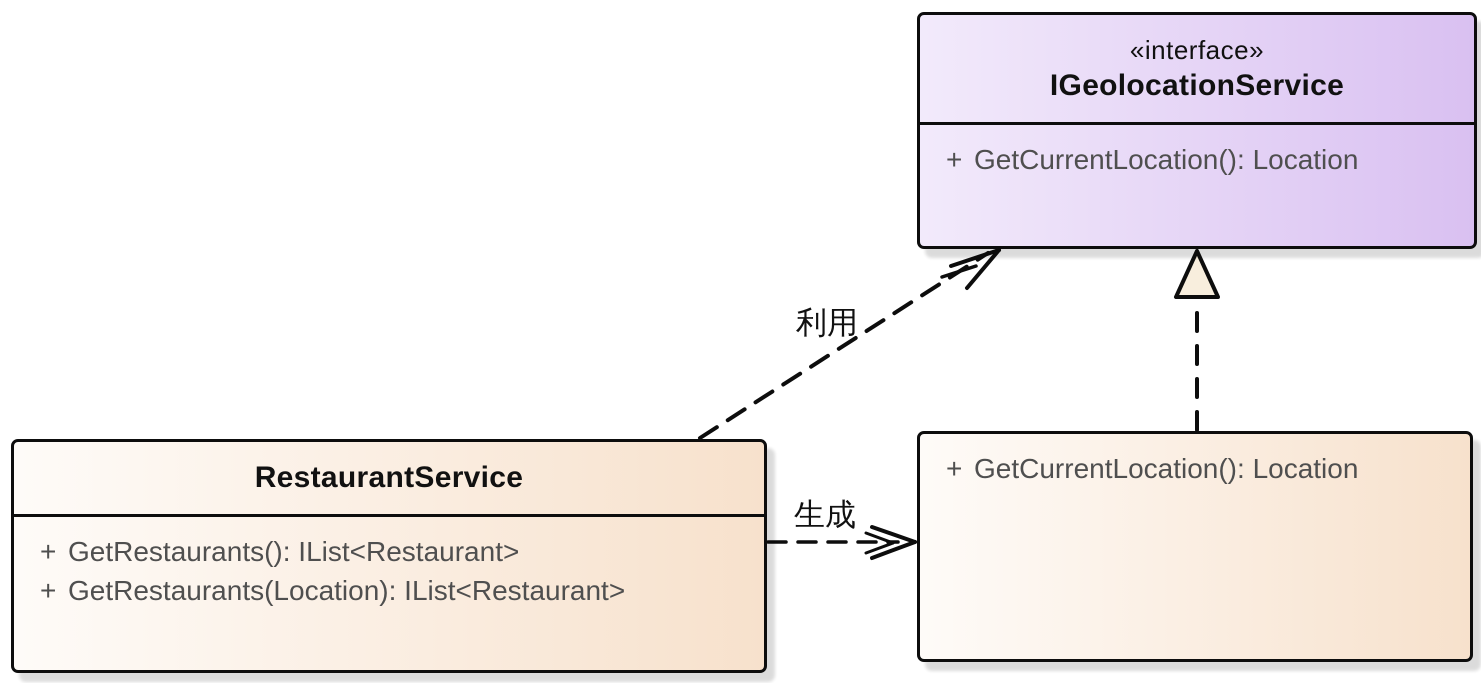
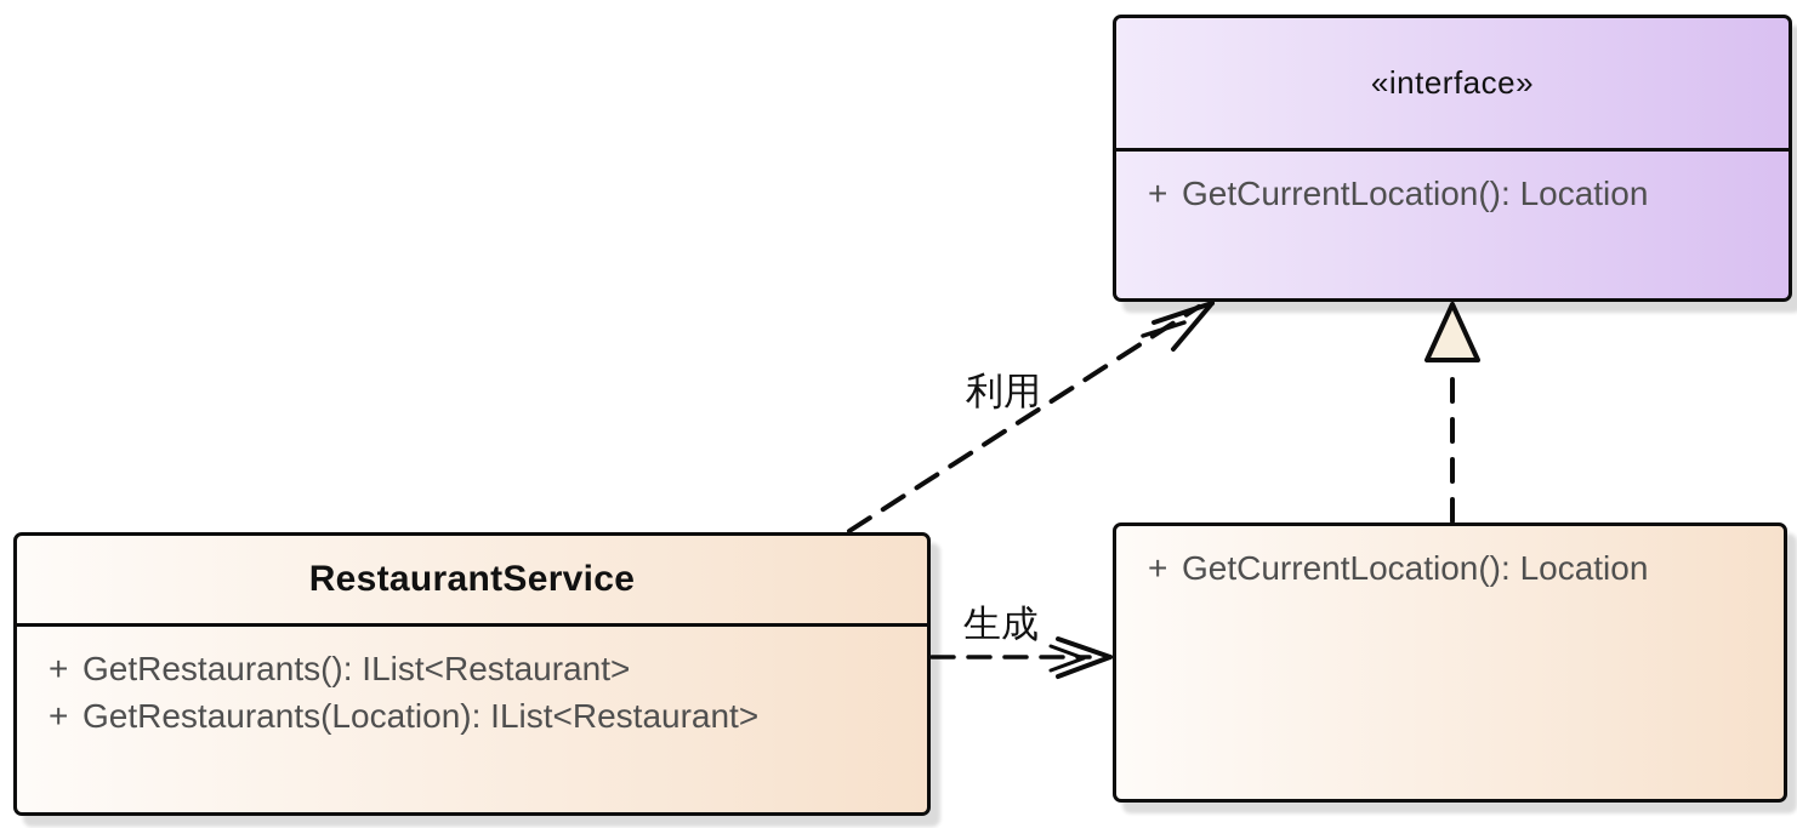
  利用
  生成
  «interface»
- IGeolocationService
  +
  GetCurrentLocation(): Location
  RestaurantService
  +
  GetRestaurants(): IList<Restaurant>
  +
  GetRestaurants(Location): IList<Restaurant>
  +
  GetCurrentLocation(): Location
